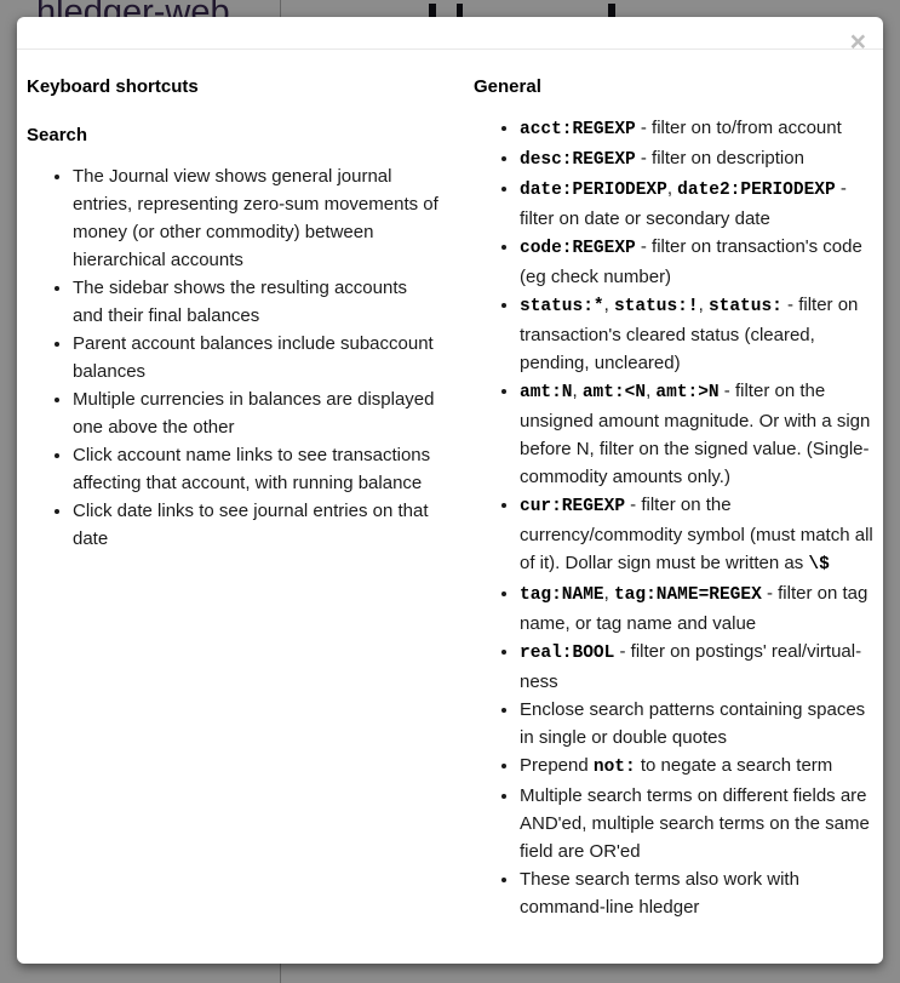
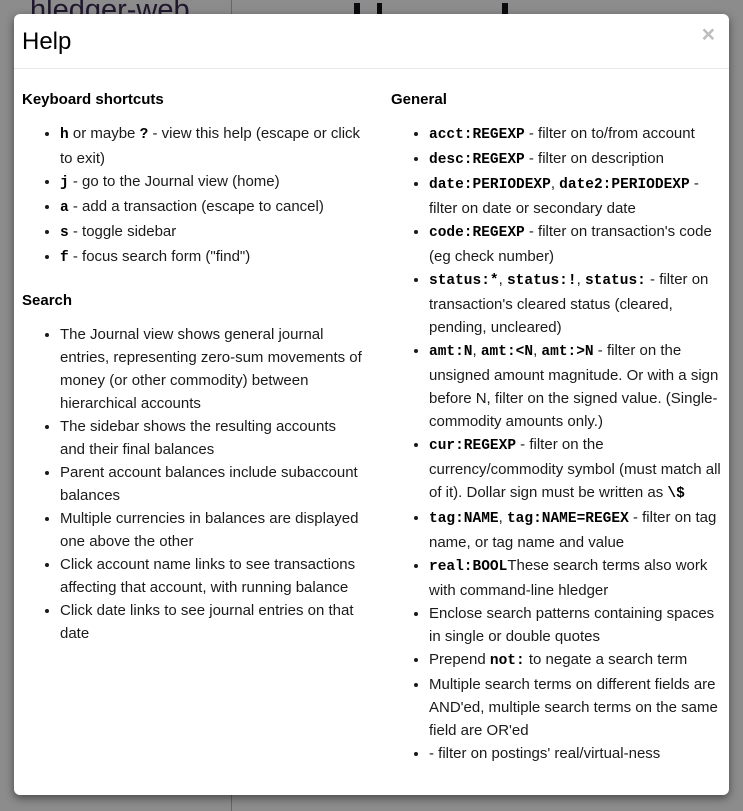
  hledger-web
+ Help
  ×
  Keyboard shortcuts
+ h or maybe ? - view this help (escape or click to exit)
+ j - go to the Journal view (home)
+ a - add a transaction (escape to cancel)
+ s - toggle sidebar
+ f - focus search form ("find")
  Search
  The Journal view shows general journal entries, representing zero-sum movements of money (or other commodity) between hierarchical accounts
  The sidebar shows the resulting accounts and their final balances
  Parent account balances include subaccount balances
  Multiple currencies in balances are displayed one above the other
  Click account name links to see transactions affecting that account, with running balance
  Click date links to see journal entries on that date
  General
  acct:REGEXP - filter on to/from account
  desc:REGEXP - filter on description
  date:PERIODEXP, date2:PERIODEXP - filter on date or secondary date
  code:REGEXP - filter on transaction's code (eg check number)
  status:*, status:!, status: - filter on transaction's cleared status (cleared, pending, uncleared)
  amt:N, amt:<N, amt:>N - filter on the unsigned amount magnitude. Or with a sign before N, filter on the signed value. (Single-commodity amounts only.)
  cur:REGEXP - filter on the currency/commodity symbol (must match all of it). Dollar sign must be written as \$
  tag:NAME, tag:NAME=REGEX - filter on tag name, or tag name and value
- real:BOOL - filter on postings' real/virtual-ness
+ real:BOOLThese search terms also work with command-line hledger
  Enclose search patterns containing spaces in single or double quotes
  Prepend not: to negate a search term
  Multiple search terms on different fields are AND'ed, multiple search terms on the same field are OR'ed
- These search terms also work with command-line hledger
+ - filter on postings' real/virtual-ness
